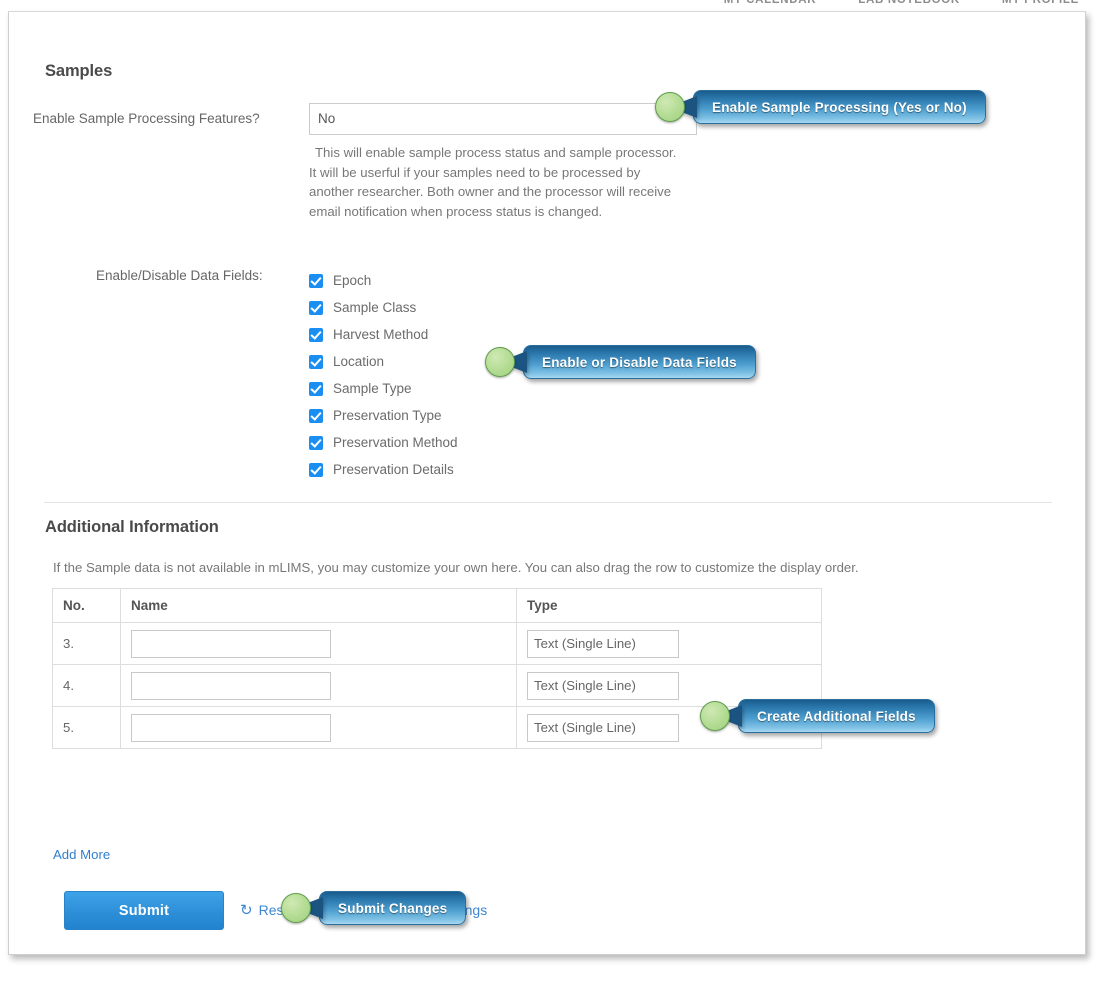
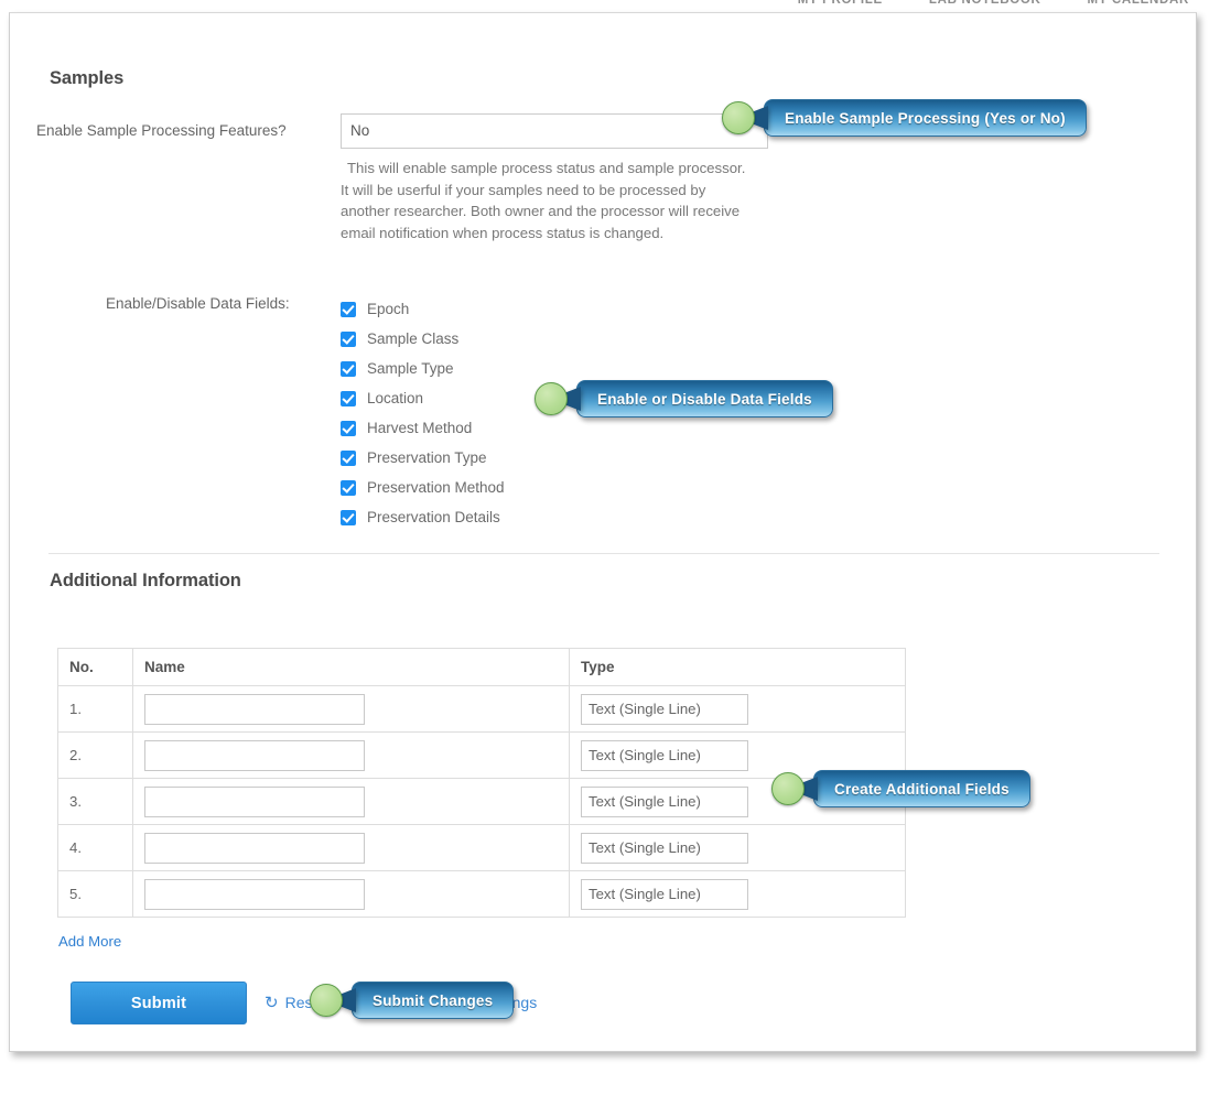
- MY CALENDAR
+ MY PROFILE
  LAB NOTEBOOK
- MY PROFILE
+ MY CALENDAR
  Samples
  Enable Sample Processing Features?
  No
  This will enable sample process status and sample processor. It will be userful if your samples need to be processed by another researcher. Both owner and the processor will receive email notification when process status is changed.
  Enable/Disable Data Fields:
  Epoch
  Sample Class
- Harvest Method
+ Sample Type
  Location
- Sample Type
+ Harvest Method
  Preservation Type
  Preservation Method
  Preservation Details
  Additional Information
- If the Sample data is not available in mLIMS, you may customize your own here. You can also drag the row to customize the display order.
  No.	Name	Type
+ 1.		Text (Single Line)
+ 2.		Text (Single Line)
  3.		Text (Single Line)
  4.		Text (Single Line)
  5.		Text (Single Line)
  Add More
  Submit
  ↻
  ↶
  Enable Sample Processing (Yes or No)
  Enable or Disable Data Fields
  Create Additional Fields
  Submit Changes
